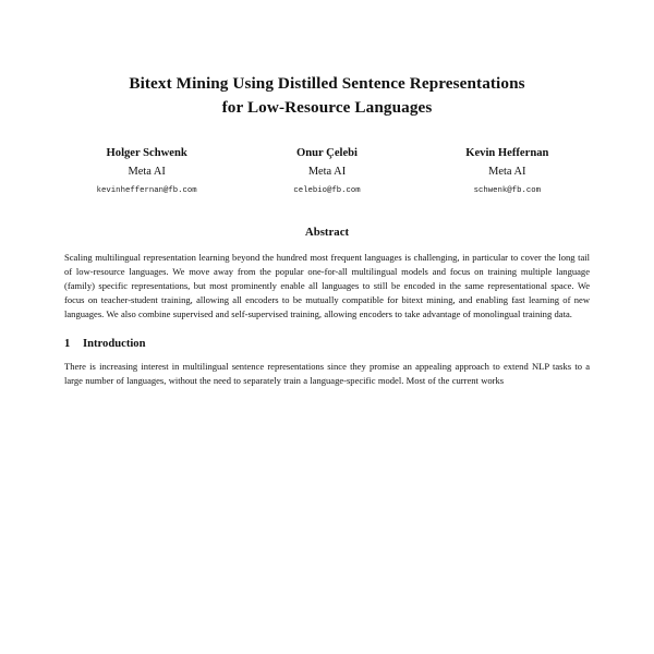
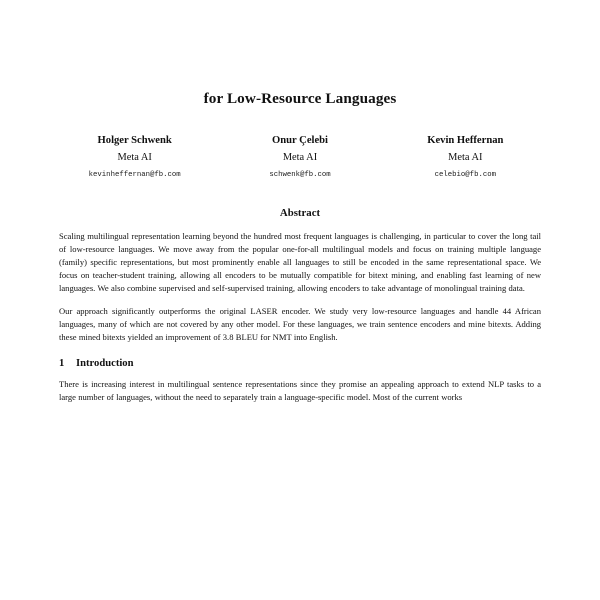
- Bitext Mining Using Distilled Sentence Representations
  for Low-Resource Languages
  Holger Schwenk
  Meta AI
  kevinheffernan@fb.com
  Onur Çelebi
  Meta AI
- celebio@fb.com
+ schwenk@fb.com
  Kevin Heffernan
  Meta AI
- schwenk@fb.com
+ celebio@fb.com
  Abstract
  Scaling multilingual representation learning beyond the hundred most frequent languages is challenging, in particular to cover the long tail of low-resource languages. We move away from the popular one-for-all multilingual models and focus on training multiple language (family) specific representations, but most prominently enable all languages to still be encoded in the same representational space. We focus on teacher-student training, allowing all encoders to be mutually compatible for bitext mining, and enabling fast learning of new languages. We also combine supervised and self-supervised training, allowing encoders to take advantage of monolingual training data.
+ Our approach significantly outperforms the original LASER encoder. We study very low-resource languages and handle 44 African languages, many of which are not covered by any other model. For these languages, we train sentence encoders and mine bitexts. Adding these mined bitexts yielded an improvement of 3.8 BLEU for NMT into English.
  1
  Introduction
  There is increasing interest in multilingual sentence representations since they promise an appealing approach to extend NLP tasks to a large number of languages, without the need to separately train a language-specific model. Most of the current works
